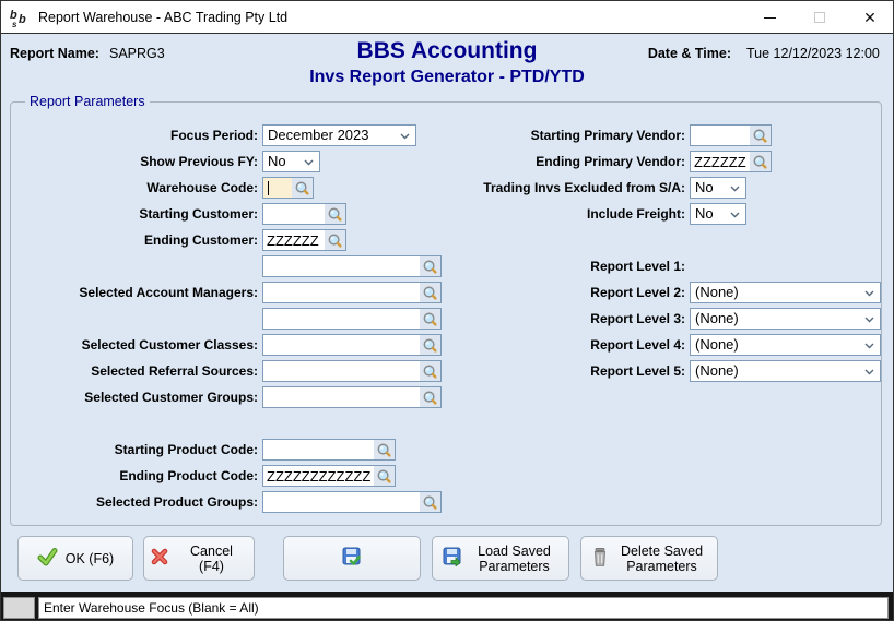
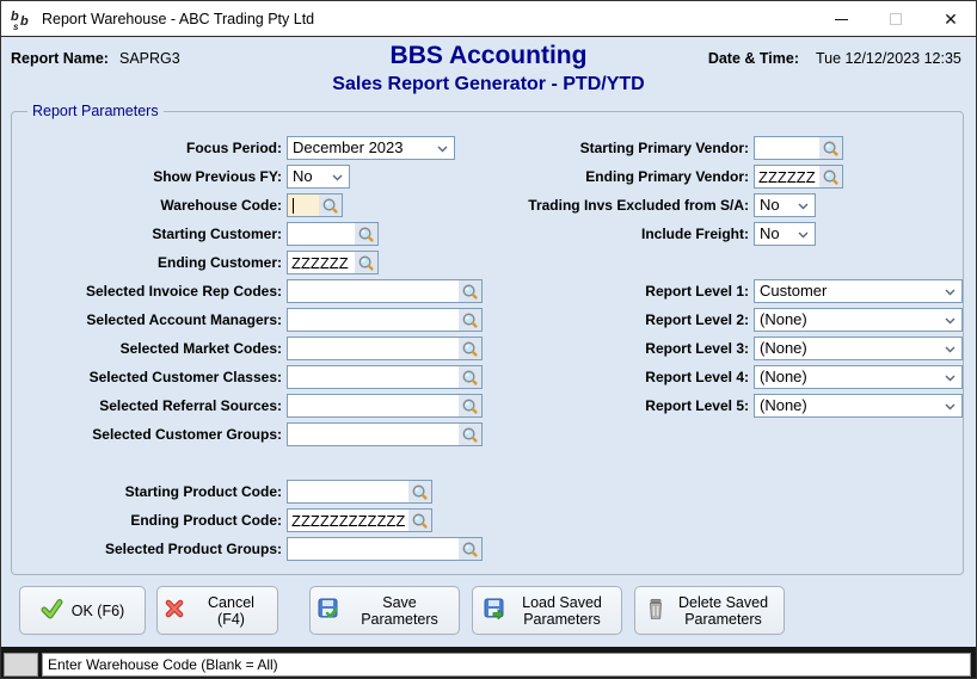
  b
  s
  b
  Report Warehouse - ABC Trading Pty Ltd
  ✕
  Report Name:
  SAPRG3
  BBS Accounting
- Invs Report Generator - PTD/YTD
+ Sales Report Generator - PTD/YTD
  Date & Time:
- Tue 12/12/2023 12:00
+ Tue 12/12/2023 12:35
  Report Parameters
  Focus Period:
  Show Previous FY:
  Warehouse Code:
  Starting Customer:
  Ending Customer:
+ Selected Invoice Rep Codes:
  Selected Account Managers:
+ Selected Market Codes:
  Selected Customer Classes:
  Selected Referral Sources:
  Selected Customer Groups:
  Starting Product Code:
  Ending Product Code:
  Selected Product Groups:
  December 2023
  No
  ZZZZZZ
  ZZZZZZZZZZZZ
  Starting Primary Vendor:
  Ending Primary Vendor:
  Trading Invs Excluded from S/A:
  Include Freight:
  Report Level 1:
  Report Level 2:
  Report Level 3:
  Report Level 4:
  Report Level 5:
  ZZZZZZ
  No
  No
+ Customer
  (None)
  (None)
  (None)
  (None)
  OK (F6)
  Cancel (F4)
+ Save Parameters
  Load Saved Parameters
  Delete Saved Parameters
- Enter Warehouse Focus (Blank = All)
+ Enter Warehouse Code (Blank = All)
